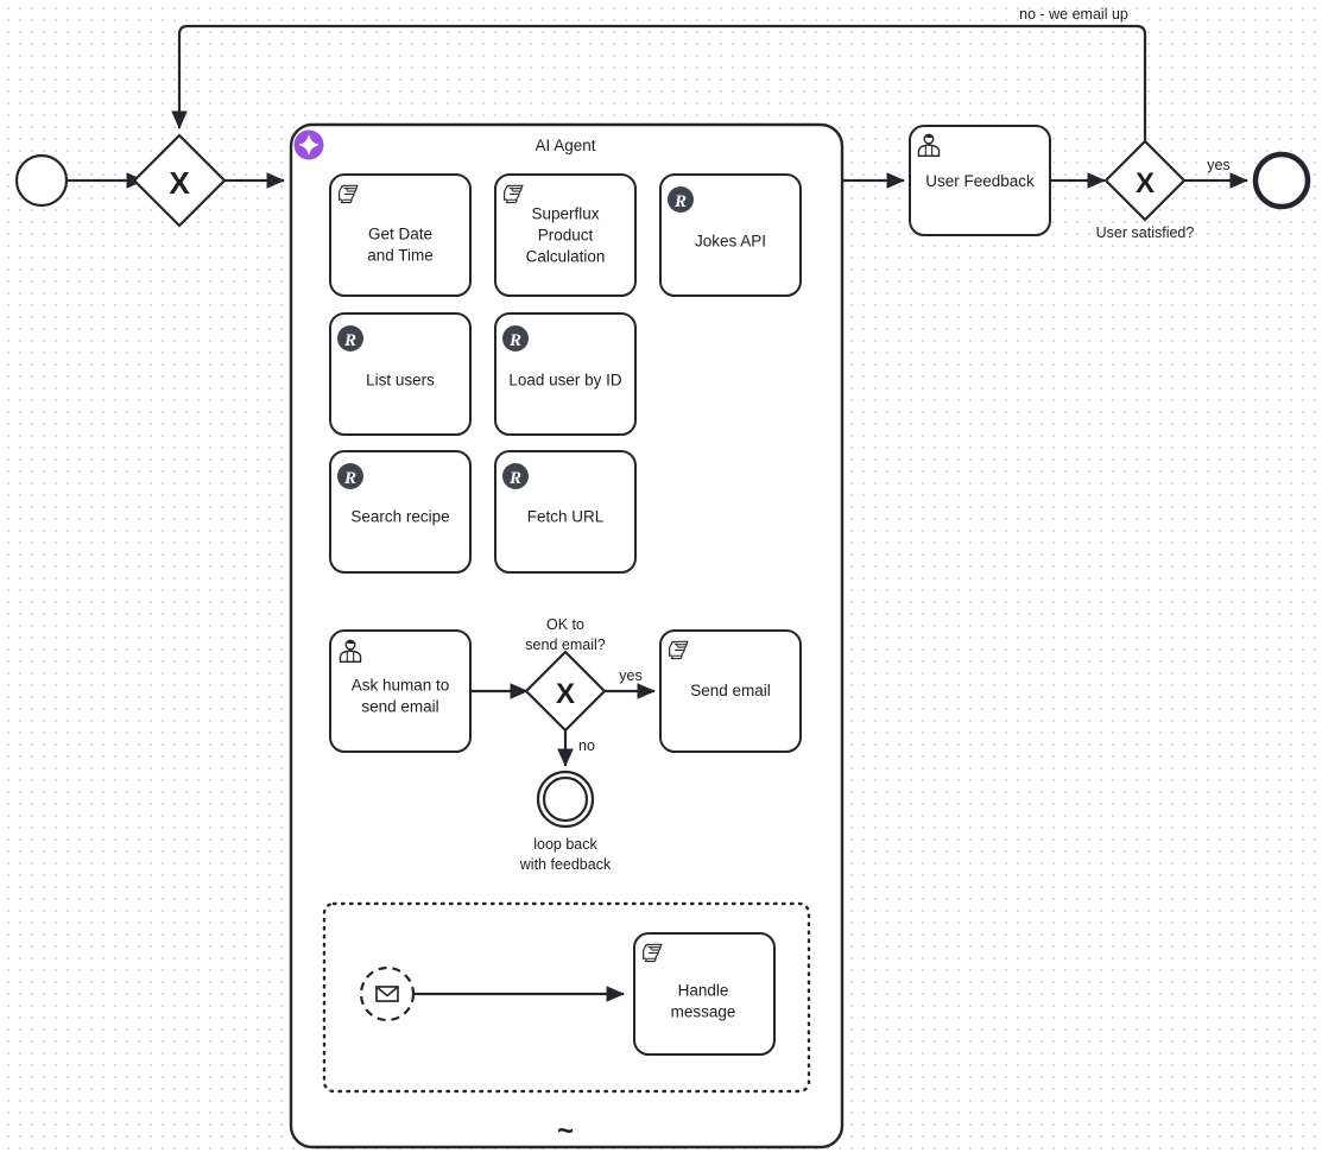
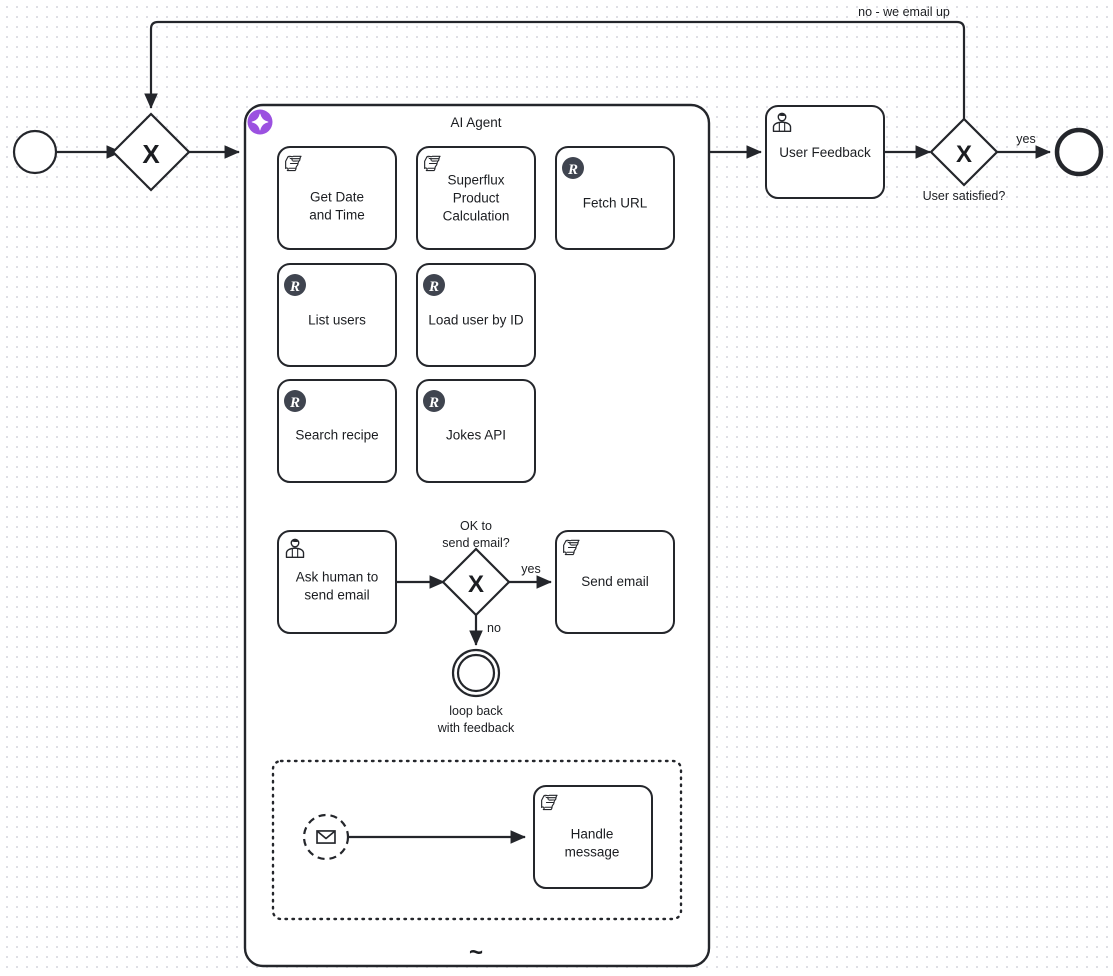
  X
  AI Agent
  ~
  R
  R
  R
  R
  R
  X
  X
  no - we email up
  yes
  User satisfied?
  User Feedback
  yes
  no
  Send email
  Get Date and Time
  Superflux Product Calculation
- Jokes API
+ Fetch URL
  List users
  Load user by ID
  Search recipe
- Fetch URL
+ Jokes API
  Ask human to send email
  OK to send email?
  loop back with feedback
  Handle message
